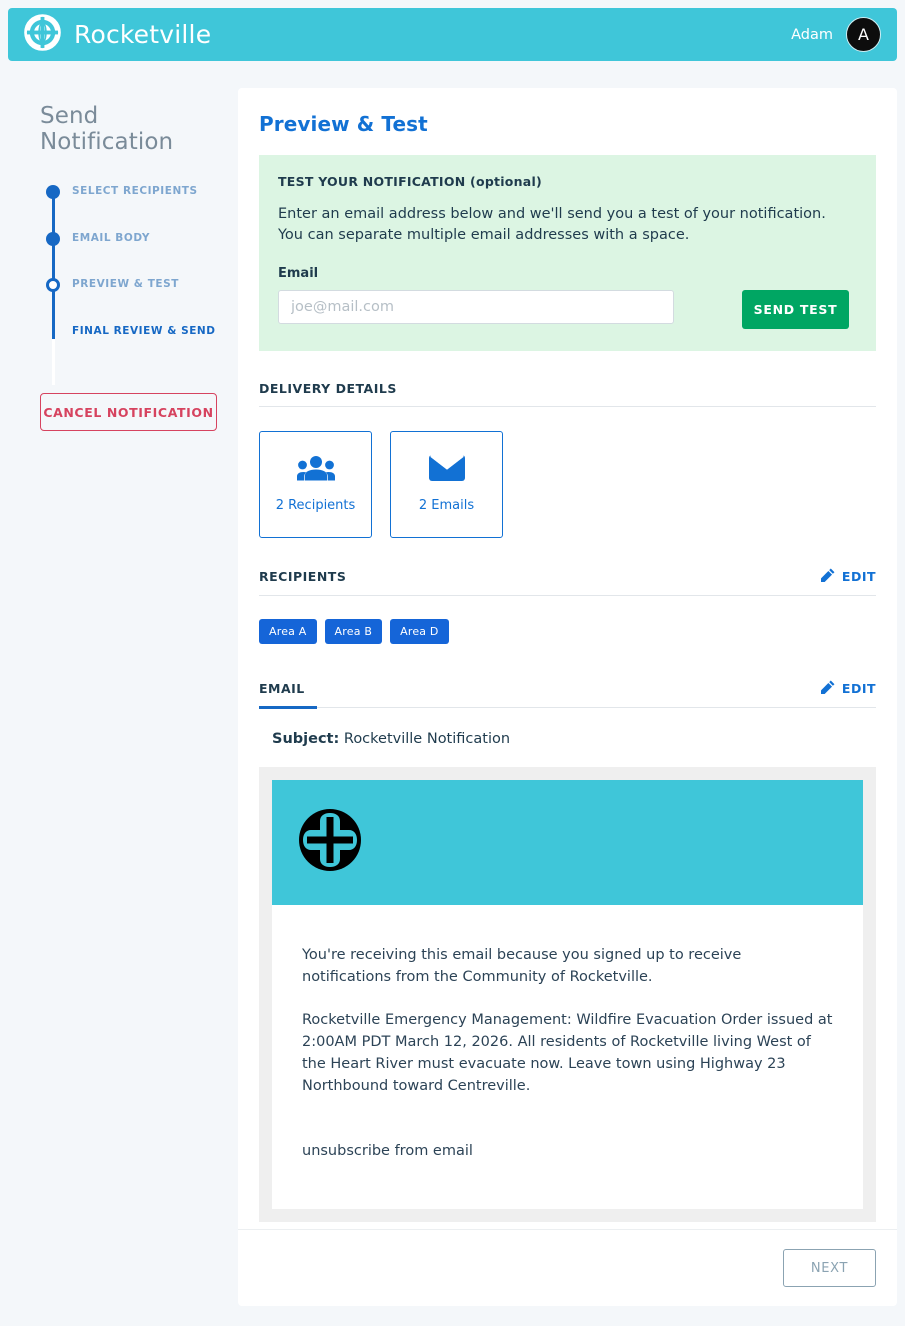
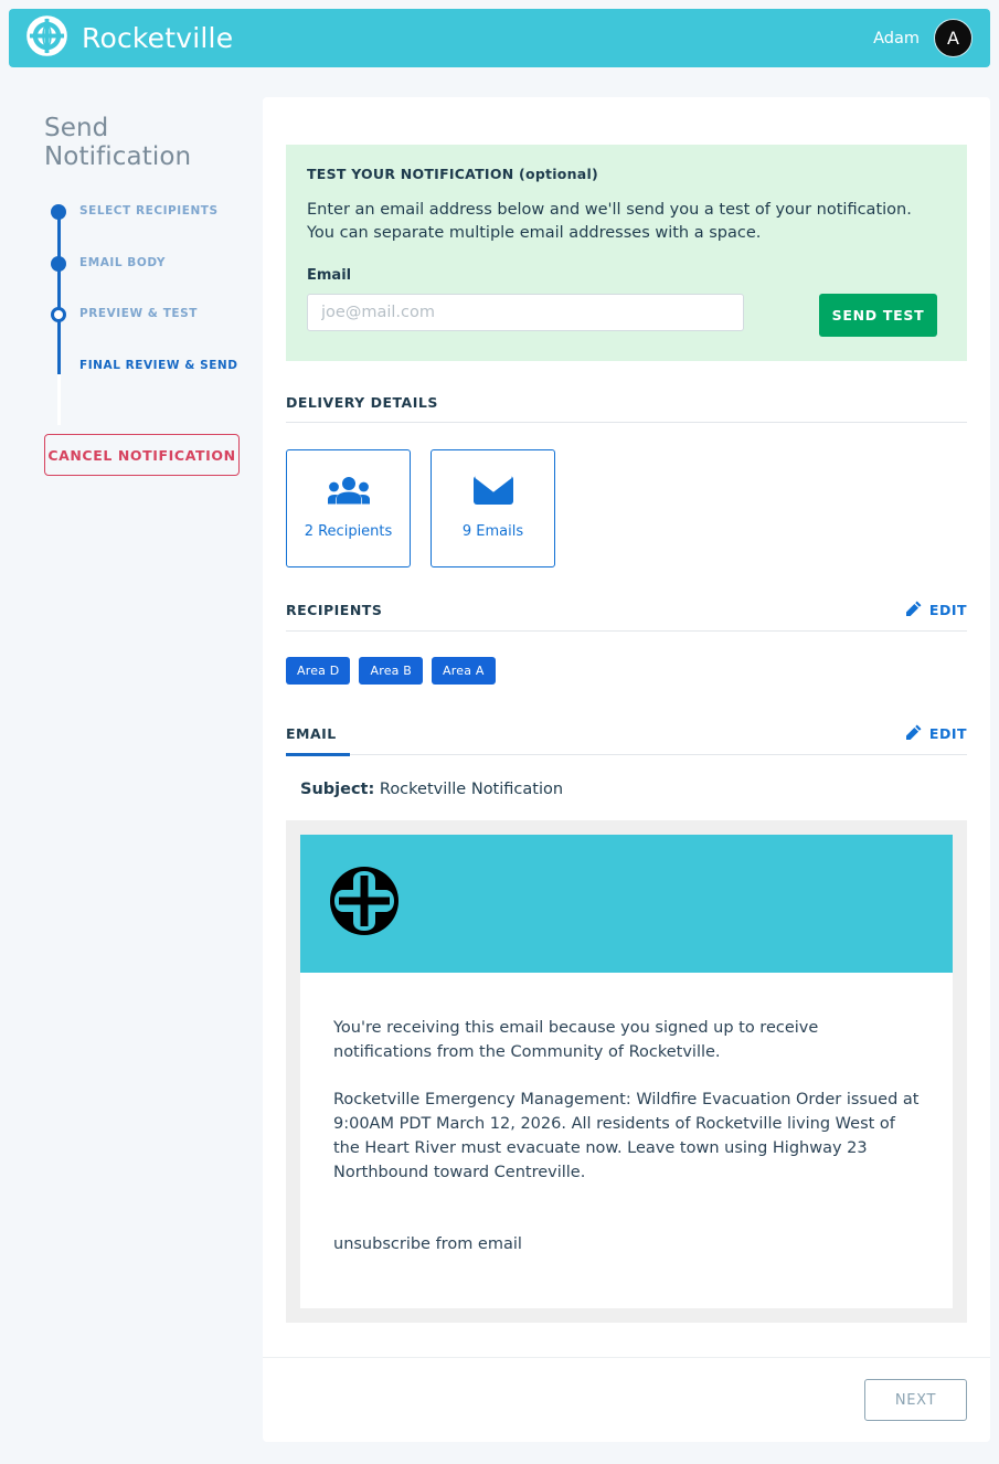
  Rocketville
  Adam
  A
  Send Notification
  SELECT RECIPIENTS
  EMAIL BODY
  PREVIEW & TEST
  FINAL REVIEW & SEND
  CANCEL NOTIFICATION
- Preview & Test
  TEST YOUR NOTIFICATION (optional)
  Enter an email address below and we'll send you a test of your notification. You can separate multiple email addresses with a space.
  Email
  joe@mail.com
  SEND TEST
  DELIVERY DETAILS
  2 Recipients
- 2 Emails
+ 9 Emails
  RECIPIENTS
  EDIT
- Area A
+ Area D
  Area B
- Area D
+ Area A
  EMAIL
  EDIT
  Subject: Rocketville Notification
  You're receiving this email because you signed up to receive notifications from the Community of Rocketville.
- Rocketville Emergency Management: Wildfire Evacuation Order issued at 2:00AM PDT March 12, 2026. All residents of Rocketville living West of the Heart River must evacuate now. Leave town using Highway 23 Northbound toward Centreville.
+ Rocketville Emergency Management: Wildfire Evacuation Order issued at 9:00AM PDT March 12, 2026. All residents of Rocketville living West of the Heart River must evacuate now. Leave town using Highway 23 Northbound toward Centreville.
  unsubscribe from email
  NEXT
